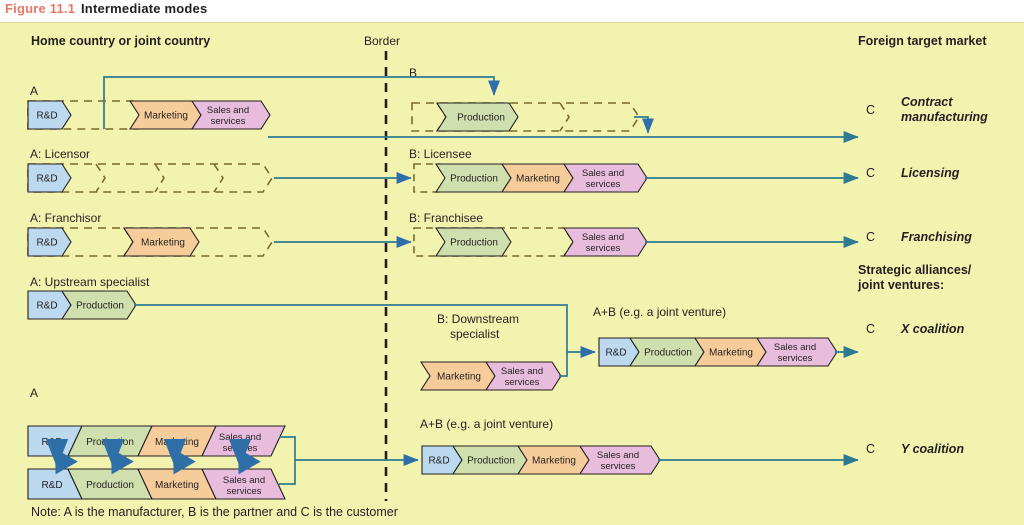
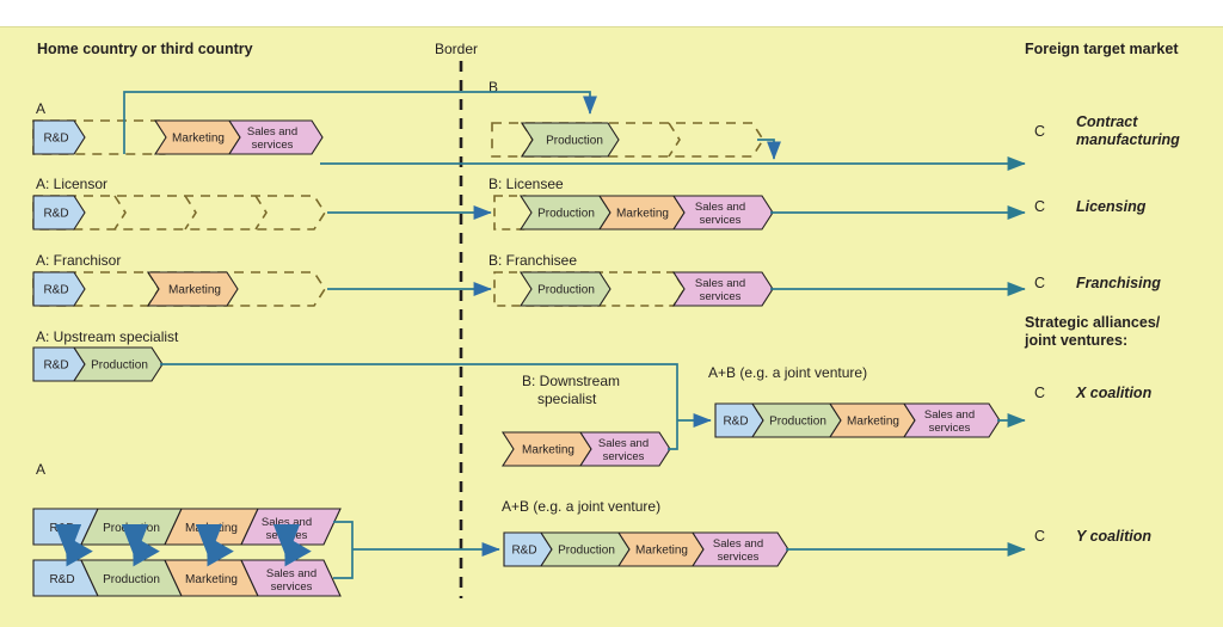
- Figure 11.1
- Intermediate modes
- Home country or joint country
+ Home country or third country
  Border
  Foreign target market
  A
  B
  C
  Contract
  manufacturing
  A: Licensor
  B: Licensee
  C
  Licensing
  A: Franchisor
  B: Franchisee
  C
  Franchising
  Strategic alliances/
  joint ventures:
  A: Upstream specialist
  B: Downstream
  specialist
  A+B (e.g. a joint venture)
  C
  X coalition
  A
  A+B (e.g. a joint venture)
  C
  Y coalition
- Note: A is the manufacturer, B is the partner and C is the customer
  R&D
  Marketing
  Sales and
  services
  Production
  R&D
  Production
  Marketing
  Sales and
  services
  R&D
  Marketing
  Production
  Sales and
  services
  R&D
  Production
  Marketing
  Sales and
  services
  R&D
  Production
  Marketing
  Sales and
  services
  R&D
  Production
  Marketing
  Sales and
  services
  R&D
  Production
  Marketing
  Sales and
  services
  R&D
  Production
  Marketing
  Sales and
  services
